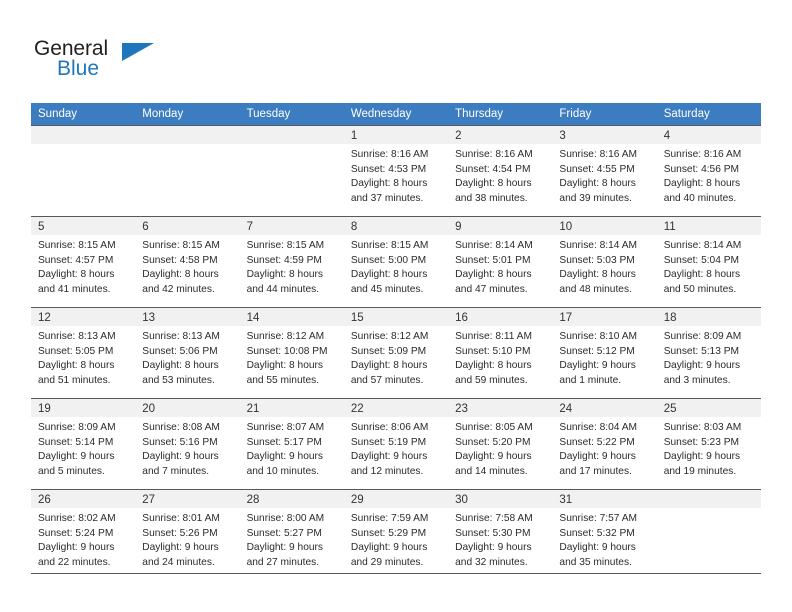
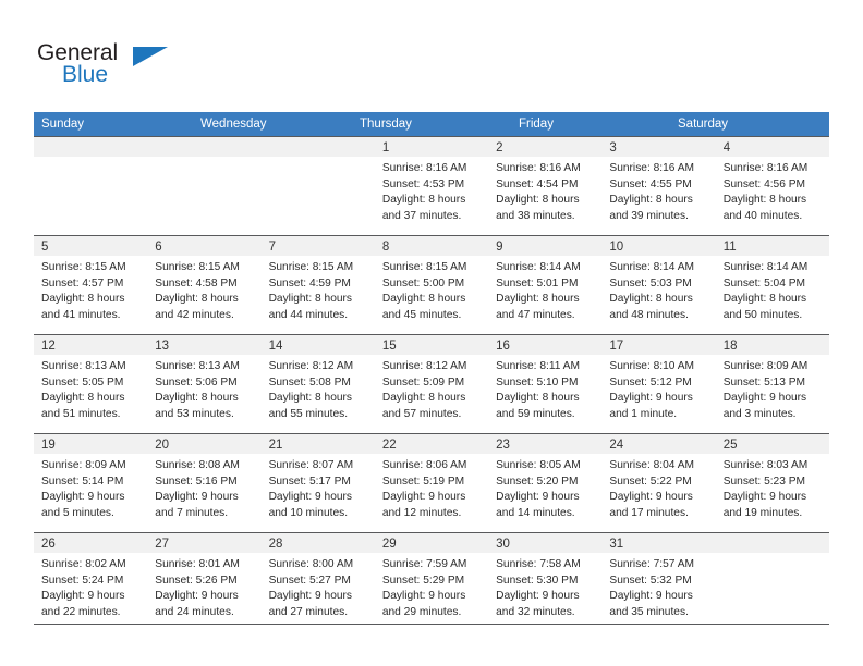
  General
  Blue
  Sunday
- Monday
- Tuesday
  Wednesday
  Thursday
  Friday
  Saturday
  1
  Sunrise: 8:16 AM
  Sunset: 4:53 PM
  Daylight: 8 hours
  and 37 minutes.
  2
  Sunrise: 8:16 AM
  Sunset: 4:54 PM
  Daylight: 8 hours
  and 38 minutes.
  3
  Sunrise: 8:16 AM
  Sunset: 4:55 PM
  Daylight: 8 hours
  and 39 minutes.
  4
  Sunrise: 8:16 AM
  Sunset: 4:56 PM
  Daylight: 8 hours
  and 40 minutes.
  5
  Sunrise: 8:15 AM
  Sunset: 4:57 PM
  Daylight: 8 hours
  and 41 minutes.
  6
  Sunrise: 8:15 AM
  Sunset: 4:58 PM
  Daylight: 8 hours
  and 42 minutes.
  7
  Sunrise: 8:15 AM
  Sunset: 4:59 PM
  Daylight: 8 hours
  and 44 minutes.
  8
  Sunrise: 8:15 AM
  Sunset: 5:00 PM
  Daylight: 8 hours
  and 45 minutes.
  9
  Sunrise: 8:14 AM
  Sunset: 5:01 PM
  Daylight: 8 hours
  and 47 minutes.
  10
  Sunrise: 8:14 AM
  Sunset: 5:03 PM
  Daylight: 8 hours
  and 48 minutes.
  11
  Sunrise: 8:14 AM
  Sunset: 5:04 PM
  Daylight: 8 hours
  and 50 minutes.
  12
  Sunrise: 8:13 AM
  Sunset: 5:05 PM
  Daylight: 8 hours
  and 51 minutes.
  13
  Sunrise: 8:13 AM
  Sunset: 5:06 PM
  Daylight: 8 hours
  and 53 minutes.
  14
  Sunrise: 8:12 AM
- Sunset: 10:08 PM
+ Sunset: 5:08 PM
  Daylight: 8 hours
  and 55 minutes.
  15
  Sunrise: 8:12 AM
  Sunset: 5:09 PM
  Daylight: 8 hours
  and 57 minutes.
  16
  Sunrise: 8:11 AM
  Sunset: 5:10 PM
  Daylight: 8 hours
  and 59 minutes.
  17
  Sunrise: 8:10 AM
  Sunset: 5:12 PM
  Daylight: 9 hours
  and 1 minute.
  18
  Sunrise: 8:09 AM
  Sunset: 5:13 PM
  Daylight: 9 hours
  and 3 minutes.
  19
  Sunrise: 8:09 AM
  Sunset: 5:14 PM
  Daylight: 9 hours
  and 5 minutes.
  20
  Sunrise: 8:08 AM
  Sunset: 5:16 PM
  Daylight: 9 hours
  and 7 minutes.
  21
  Sunrise: 8:07 AM
  Sunset: 5:17 PM
  Daylight: 9 hours
  and 10 minutes.
  22
  Sunrise: 8:06 AM
  Sunset: 5:19 PM
  Daylight: 9 hours
  and 12 minutes.
  23
  Sunrise: 8:05 AM
  Sunset: 5:20 PM
  Daylight: 9 hours
  and 14 minutes.
  24
  Sunrise: 8:04 AM
  Sunset: 5:22 PM
  Daylight: 9 hours
  and 17 minutes.
  25
  Sunrise: 8:03 AM
  Sunset: 5:23 PM
  Daylight: 9 hours
  and 19 minutes.
  26
  Sunrise: 8:02 AM
  Sunset: 5:24 PM
  Daylight: 9 hours
  and 22 minutes.
  27
  Sunrise: 8:01 AM
  Sunset: 5:26 PM
  Daylight: 9 hours
  and 24 minutes.
  28
  Sunrise: 8:00 AM
  Sunset: 5:27 PM
  Daylight: 9 hours
  and 27 minutes.
  29
  Sunrise: 7:59 AM
  Sunset: 5:29 PM
  Daylight: 9 hours
  and 29 minutes.
  30
  Sunrise: 7:58 AM
  Sunset: 5:30 PM
  Daylight: 9 hours
  and 32 minutes.
  31
  Sunrise: 7:57 AM
  Sunset: 5:32 PM
  Daylight: 9 hours
  and 35 minutes.
